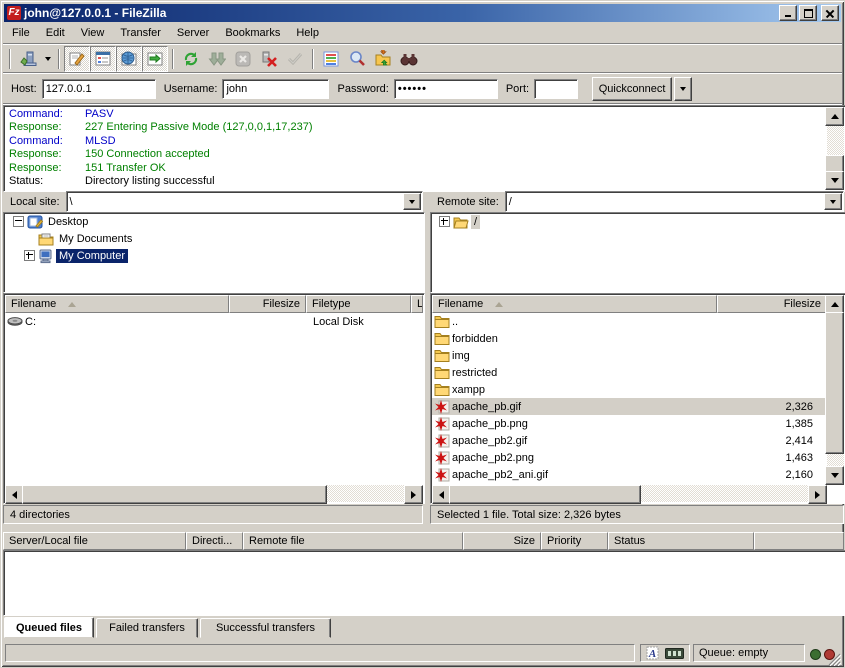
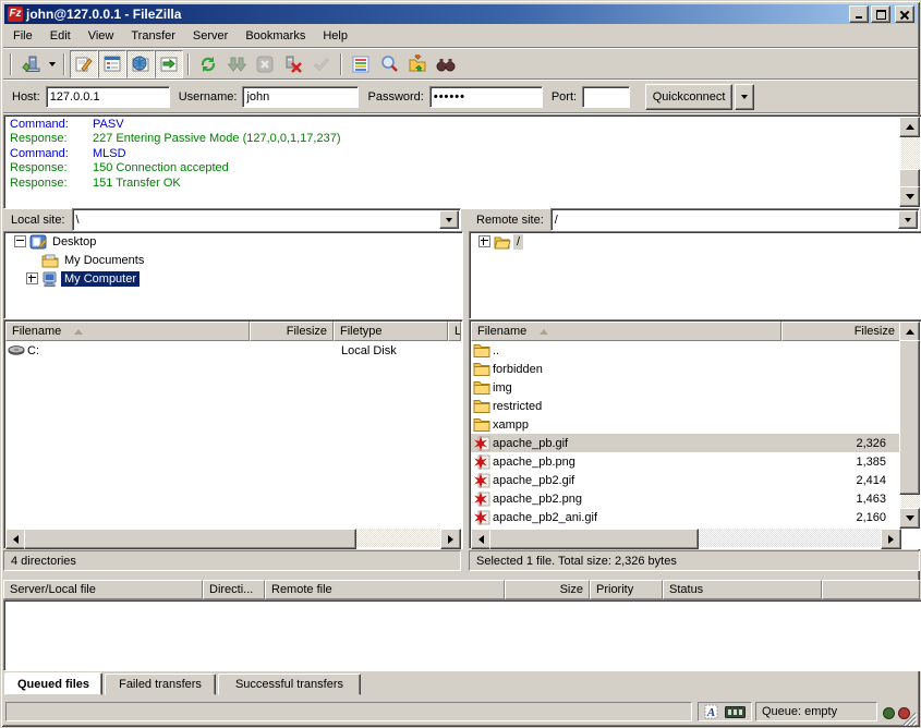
  Fz
  john@127.0.0.1 - FileZilla
  File
  Edit
  View
  Transfer
  Server
  Bookmarks
  Help
  Host:
  127.0.0.1
  Username:
  john
  Password:
  ••••••
  Port:
  Quickconnect
  Command:
  PASV
  Response:
  227 Entering Passive Mode (127,0,0,1,17,237)
  Command:
  MLSD
  Response:
  150 Connection accepted
  Response:
  151 Transfer OK
- Status:
- Directory listing successful
  Local site:
  \
  Desktop
  My Documents
  My Computer
  Remote site:
  /
  /
  Filename
  Filesize
  Filetype
  L
  C:
  Local Disk
  Filename
  Filesize
  ..
  forbidden
  img
  restricted
  xampp
  apache_pb.gif
  2,326
  apache_pb.png
  1,385
  apache_pb2.gif
  2,414
  apache_pb2.png
  1,463
  apache_pb2_ani.gif
  2,160
  4 directories
  Selected 1 file. Total size: 2,326 bytes
  Server/Local file
  Directi...
  Remote file
  Size
  Priority
  Status
  Queued files
  Failed transfers
  Successful transfers
  A
  Queue: empty
